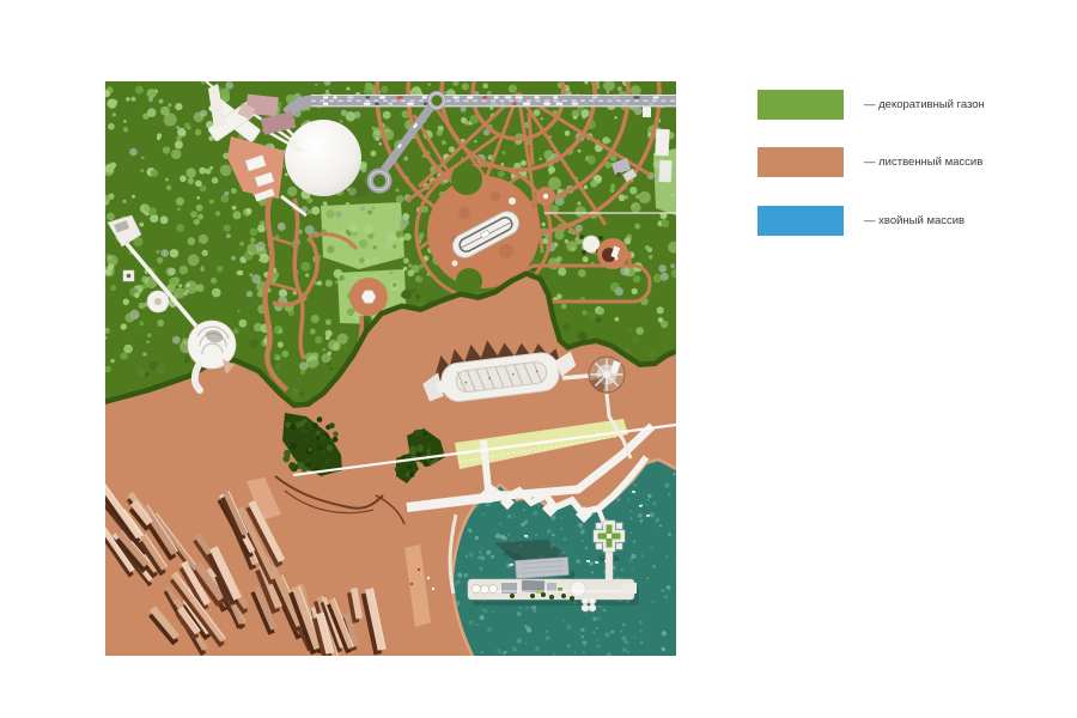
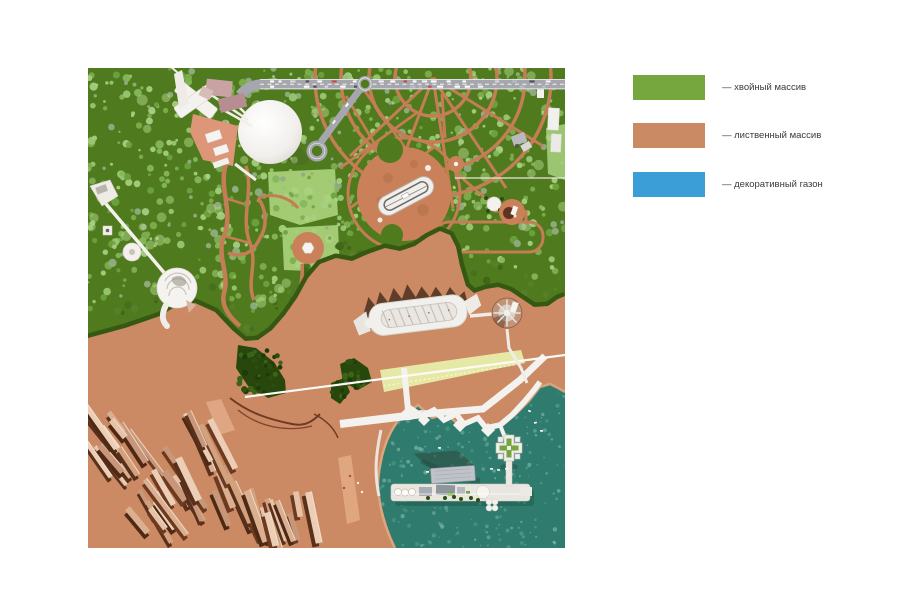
- — декоративный газон
+ — хвойный массив
  — лиственный массив
- — хвойный массив
+ — декоративный газон
